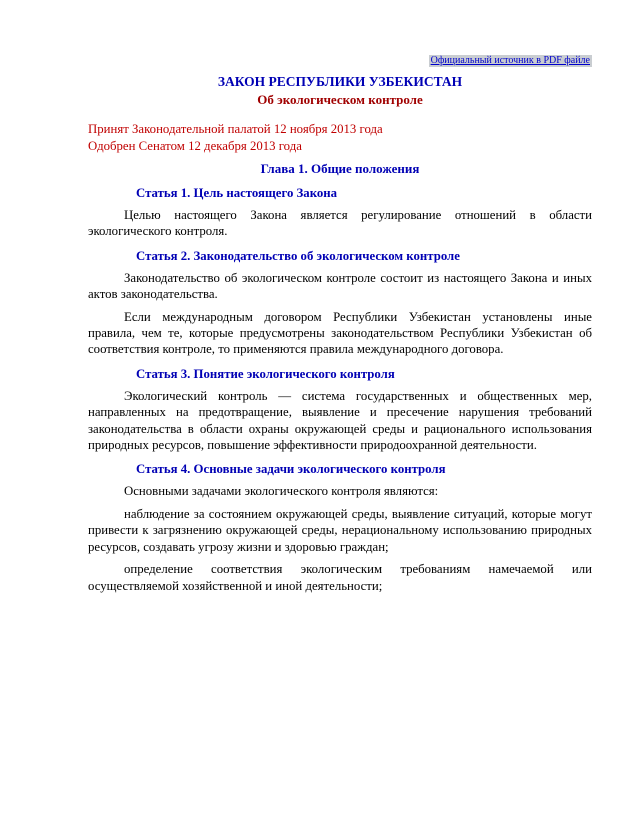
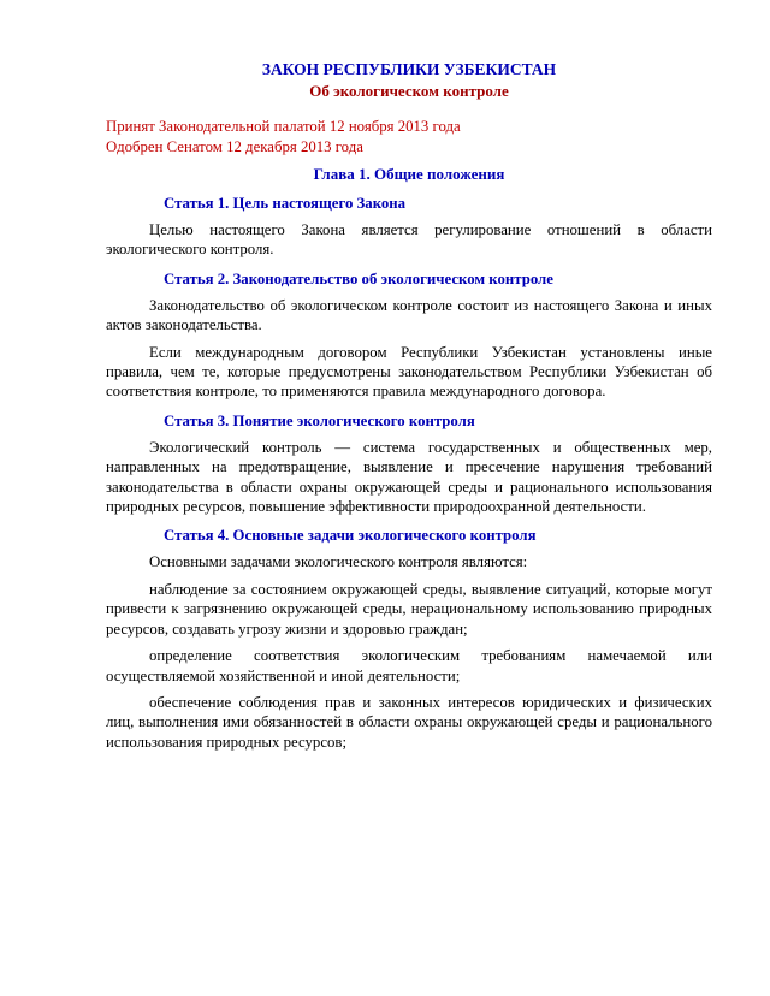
- Официальный источник в PDF файле
  ЗАКОН РЕСПУБЛИКИ УЗБЕКИСТАН
  Об экологическом контроле
  Принят Законодательной палатой 12 ноября 2013 года
  Одобрен Сенатом 12 декабря 2013 года
  Глава 1. Общие положения
  Статья 1. Цель настоящего Закона
  Целью настоящего Закона является регулирование отношений в области экологического контроля.
  Статья 2. Законодательство об экологическом контроле
  Законодательство об экологическом контроле состоит из настоящего Закона и иных актов законодательства.
  Если международным договором Республики Узбекистан установлены иные правила, чем те, которые предусмотрены законодательством Республики Узбекистан об соответствия контроле, то применяются правила международного договора.
  Статья 3. Понятие экологического контроля
  Экологический контроль — система государственных и общественных мер, направленных на предотвращение, выявление и пресечение нарушения требований законодательства в области охраны окружающей среды и рационального использования природных ресурсов, повышение эффективности природоохранной деятельности.
  Статья 4. Основные задачи экологического контроля
  Основными задачами экологического контроля являются:
  наблюдение за состоянием окружающей среды, выявление ситуаций, которые могут привести к загрязнению окружающей среды, нерациональному использованию природных ресурсов, создавать угрозу жизни и здоровью граждан;
  определение соответствия экологическим требованиям намечаемой или осуществляемой хозяйственной и иной деятельности;
+ обеспечение соблюдения прав и законных интересов юридических и физических лиц, выполнения ими обязанностей в области охраны окружающей среды и рационального использования природных ресурсов;
